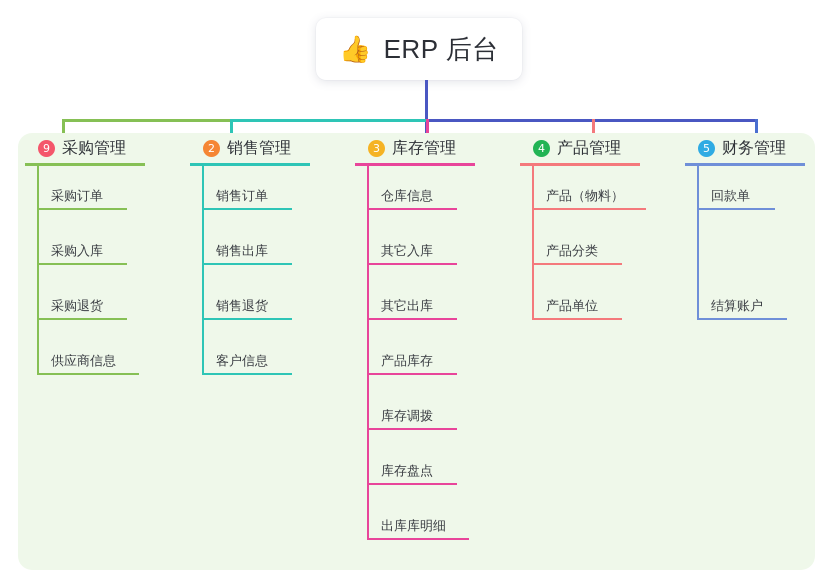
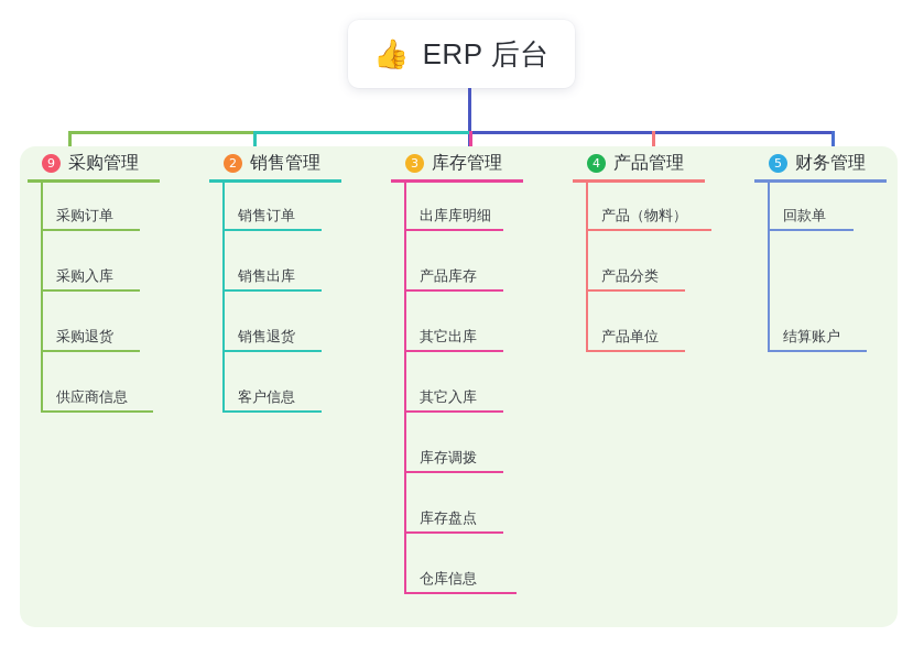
  👍
  ERP 后台
  9
  采购管理
  采购订单
  采购入库
  采购退货
  供应商信息
  2
  销售管理
  销售订单
  销售出库
  销售退货
  客户信息
  3
  库存管理
- 仓库信息
+ 出库库明细
- 其它入库
+ 产品库存
  其它出库
- 产品库存
+ 其它入库
  库存调拨
  库存盘点
- 出库库明细
+ 仓库信息
  4
  产品管理
  产品（物料）
  产品分类
  产品单位
  5
  财务管理
  回款单
  结算账户
